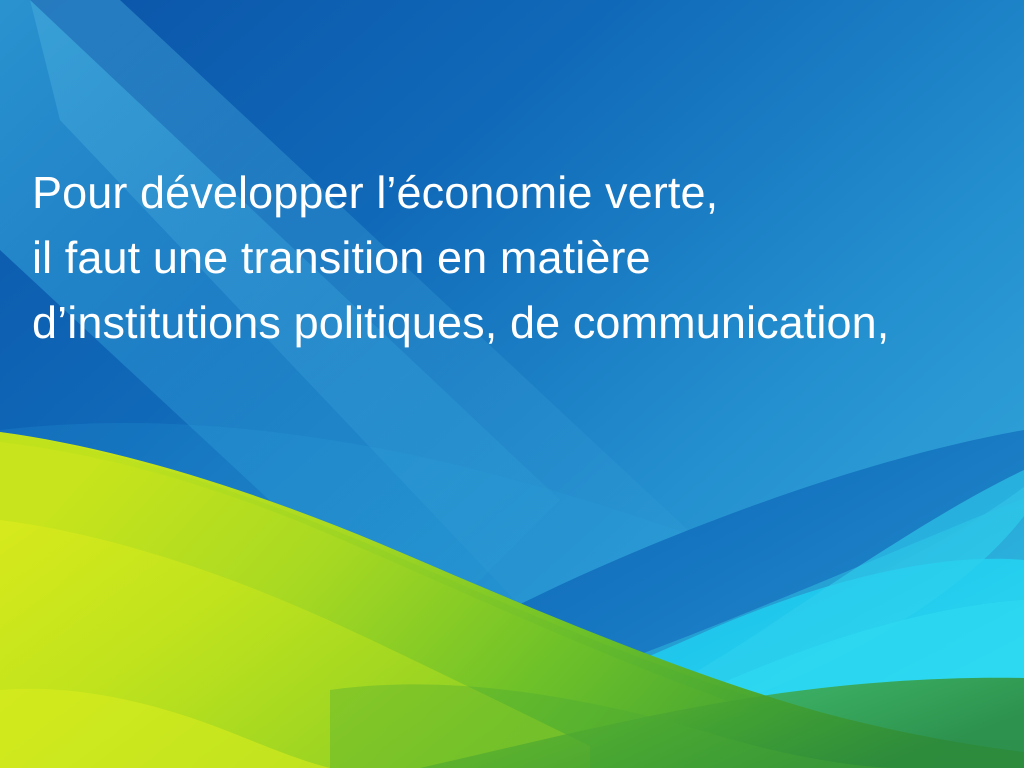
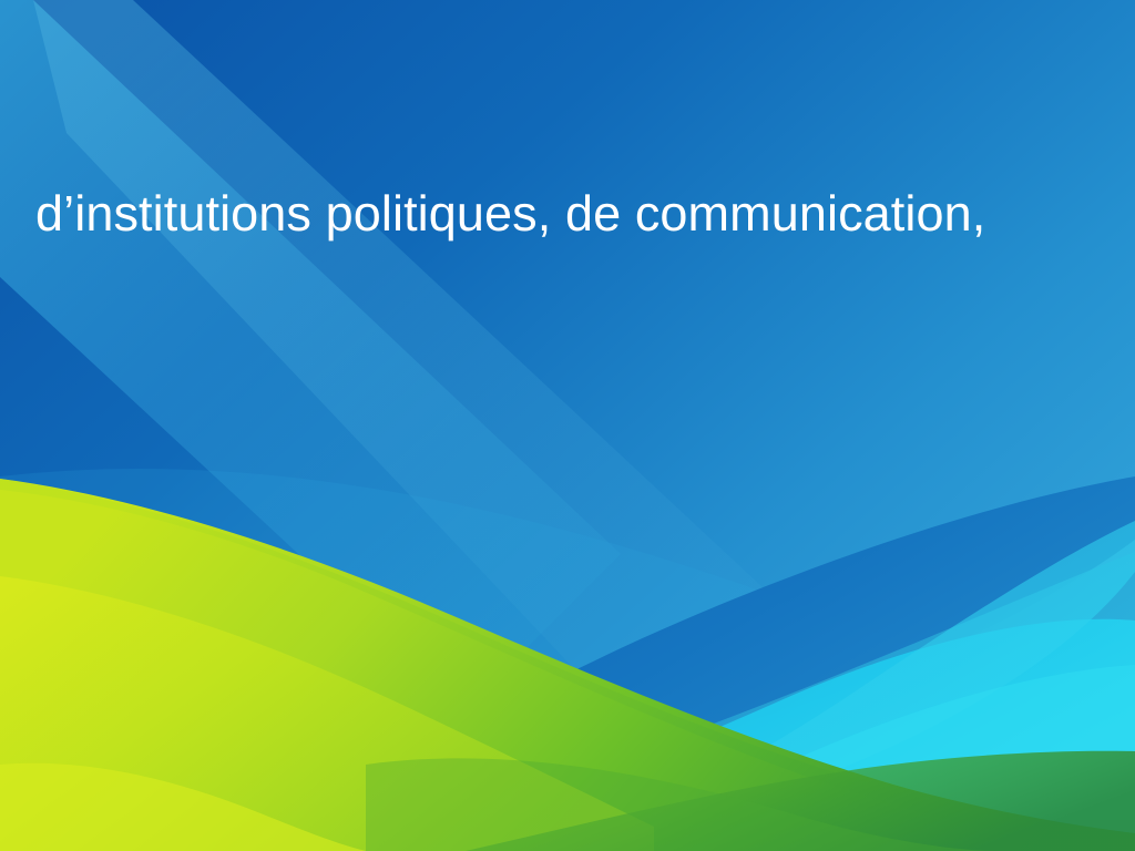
- Pour développer l’économie verte,
- il faut une transition en matière
  d’institutions politiques, de communication,
